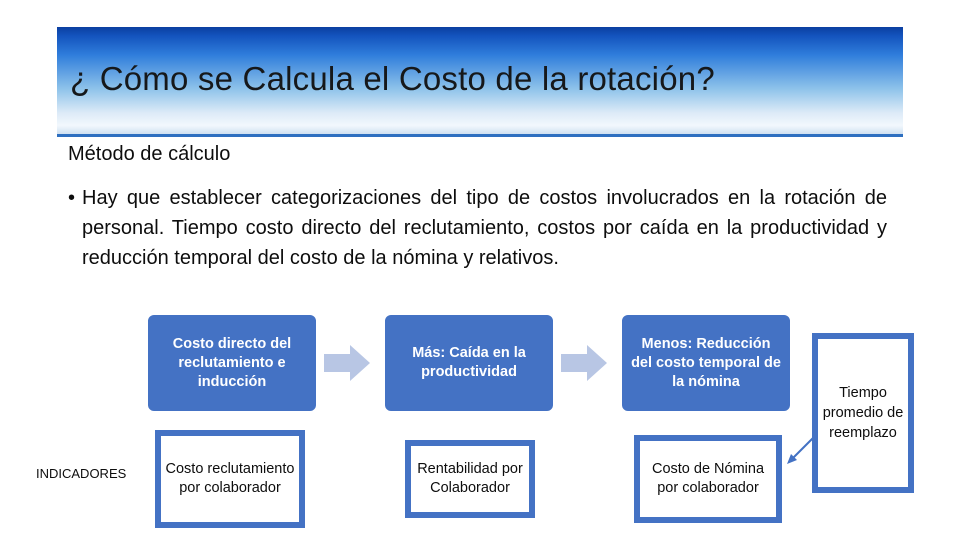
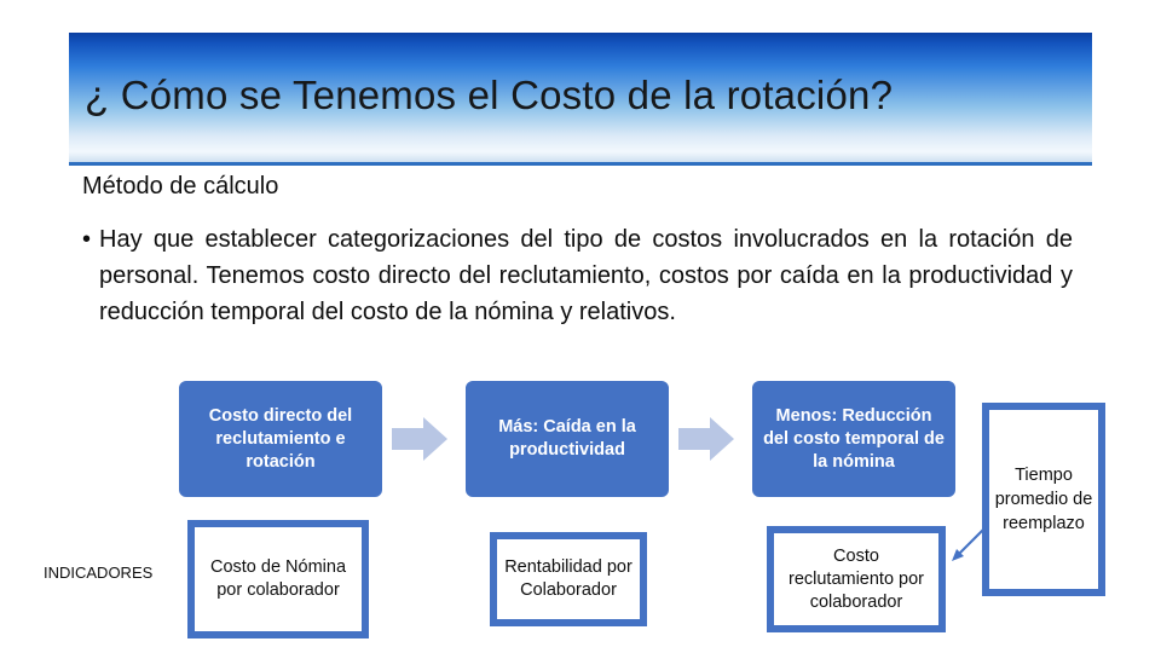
- ¿ Cómo se Calcula el Costo de la rotación?
+ ¿ Cómo se Tenemos el Costo de la rotación?
  Método de cálculo
  •
- Hay que establecer categorizaciones del tipo de costos involucrados en la rotación de personal. Tiempo costo directo del reclutamiento, costos por caída en la productividad y reducción temporal del costo de la nómina y relativos.
+ Hay que establecer categorizaciones del tipo de costos involucrados en la rotación de personal. Tenemos costo directo del reclutamiento, costos por caída en la productividad y reducción temporal del costo de la nómina y relativos.
- Costo directo del reclutamiento e inducción
+ Costo directo del reclutamiento e rotación
  Más: Caída en la productividad
  Menos: Reducción del costo temporal de la nómina
  INDICADORES
- Costo reclutamiento por colaborador
+ Costo de Nómina por colaborador
  Rentabilidad por Colaborador
- Costo de Nómina por colaborador
+ Costo reclutamiento por colaborador
  Tiempo promedio de reemplazo
